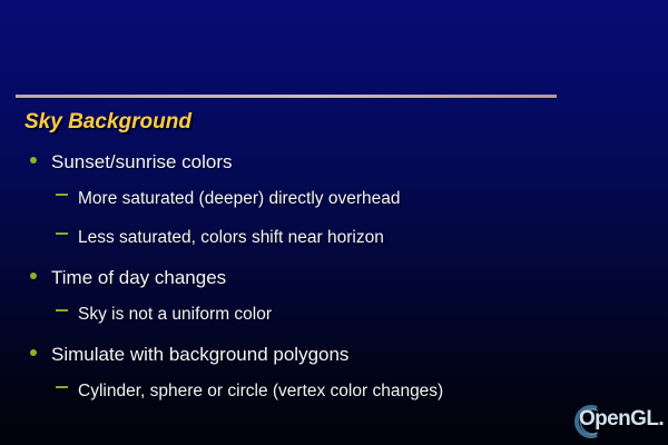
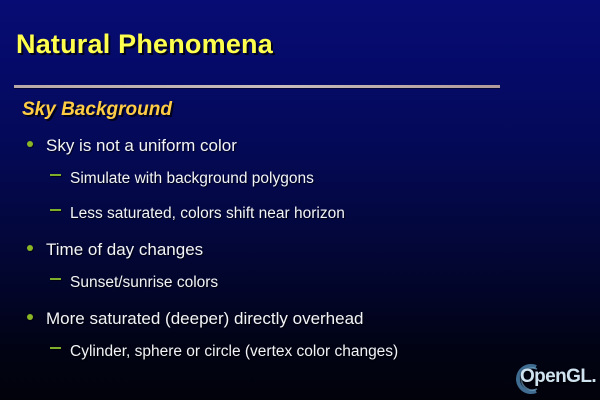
+ Natural Phenomena
  Sky Background
- Sunset/sunrise colors
+ Sky is not a uniform color
- More saturated (deeper) directly overhead
+ Simulate with background polygons
  Less saturated, colors shift near horizon
  Time of day changes
- Sky is not a uniform color
+ Sunset/sunrise colors
- Simulate with background polygons
+ More saturated (deeper) directly overhead
  Cylinder, sphere or circle (vertex color changes)
  OpenGL.
